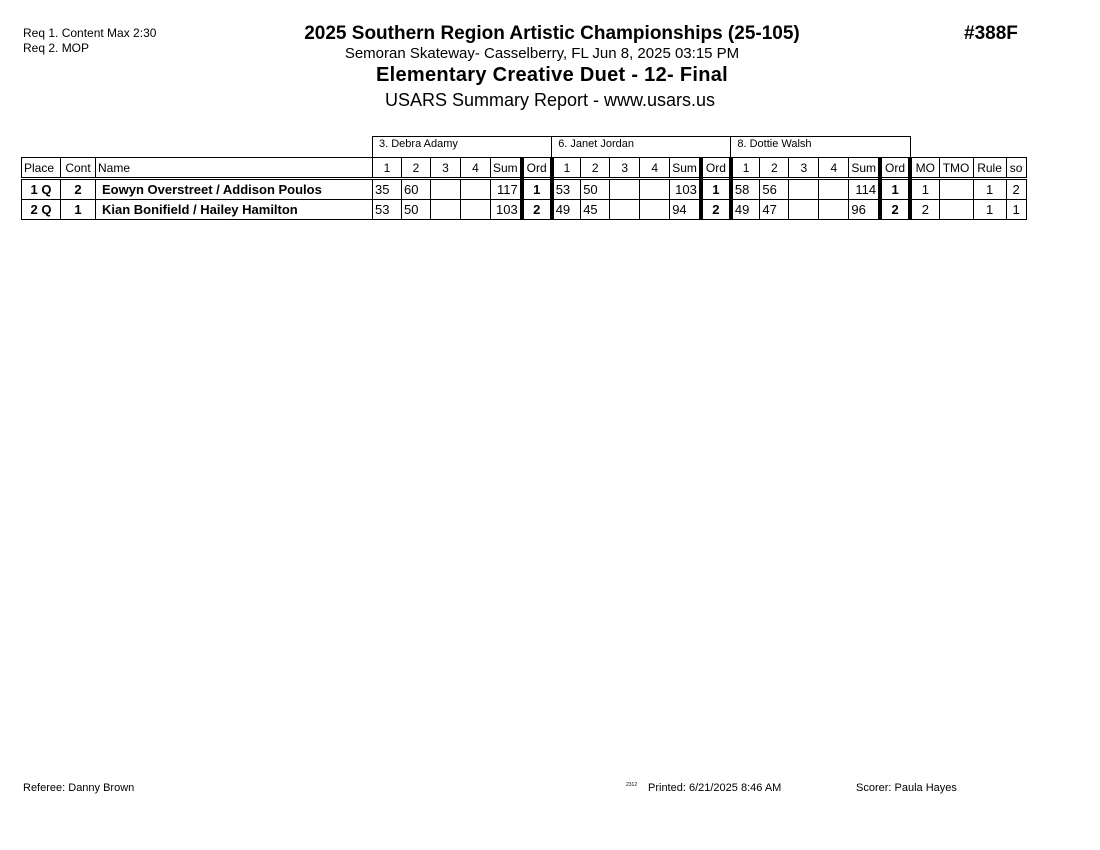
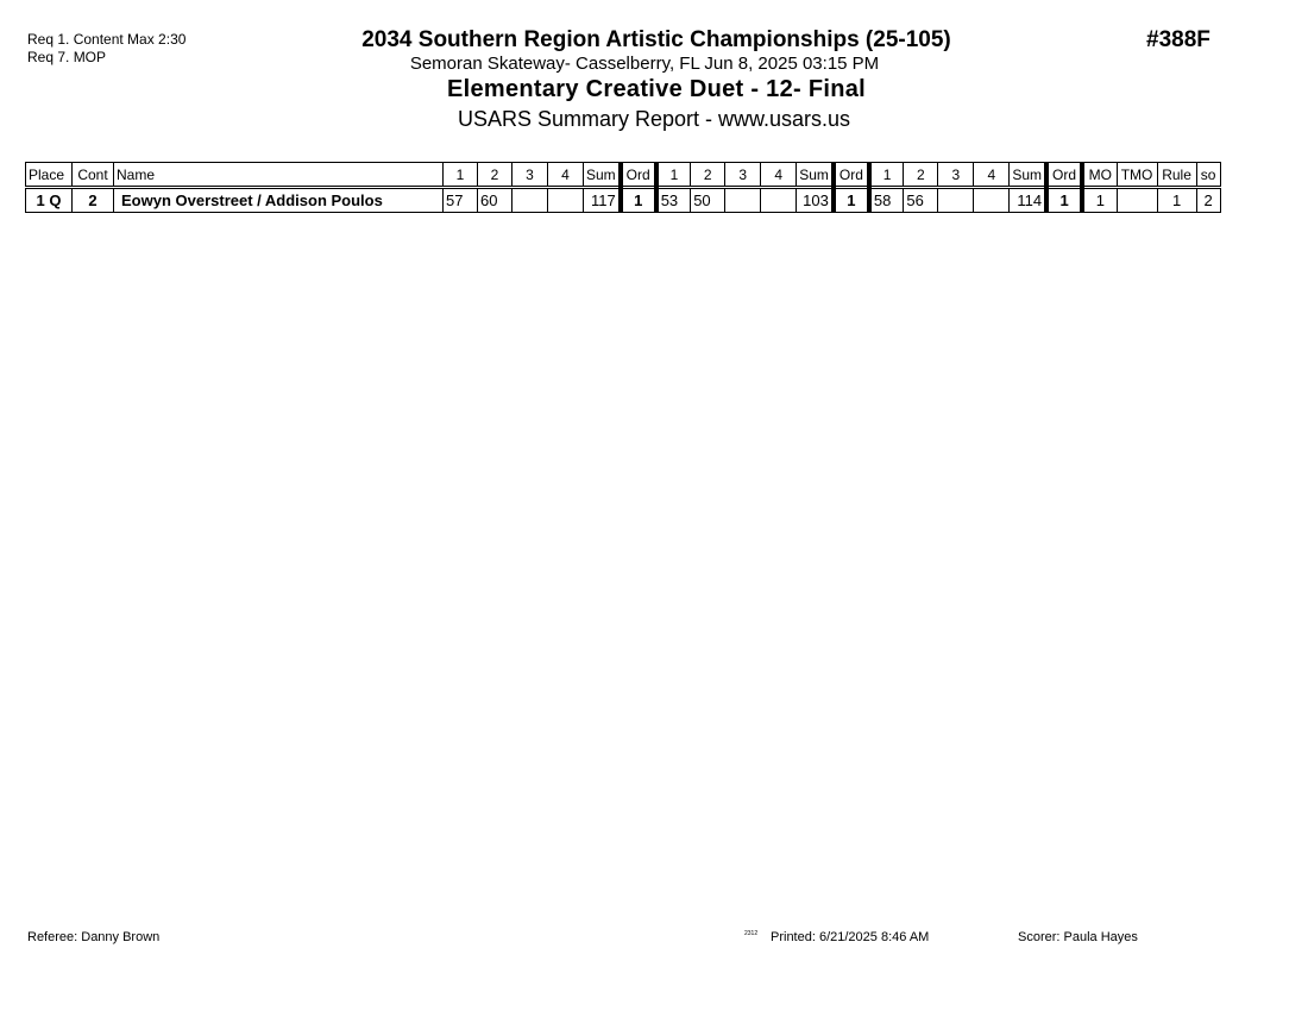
  Req 1. Content Max 2:30
- Req 2. MOP
+ Req 7. MOP
- 2025 Southern Region Artistic Championships (25-105)
+ 2034 Southern Region Artistic Championships (25-105)
  Semoran Skateway- Casselberry, FL Jun 8, 2025 03:15 PM
  Elementary Creative Duet - 12- Final
  USARS Summary Report - www.usars.us
  #388F
- 	3. Debra Adamy	6. Janet Jordan	8. Dottie Walsh
  Place	Cont	Name	1	2	3	4	Sum	Ord	1	2	3	4	Sum	Ord	1	2	3	4	Sum	Ord	MO	TMO	Rule	so
- 1 Q	2	Eowyn Overstreet / Addison Poulos	35	60			117	1	53	50			103	1	58	56			114	1	1		1	2
+ 1 Q	2	Eowyn Overstreet / Addison Poulos	57	60			117	1	53	50			103	1	58	56			114	1	1		1	2
- 2 Q	1	Kian Bonifield / Hailey Hamilton	53	50			103	2	49	45			94	2	49	47			96	2	2		1	1
  Referee: Danny Brown
  Printed: 6/21/2025 8:46 AM
  Scorer: Paula Hayes
